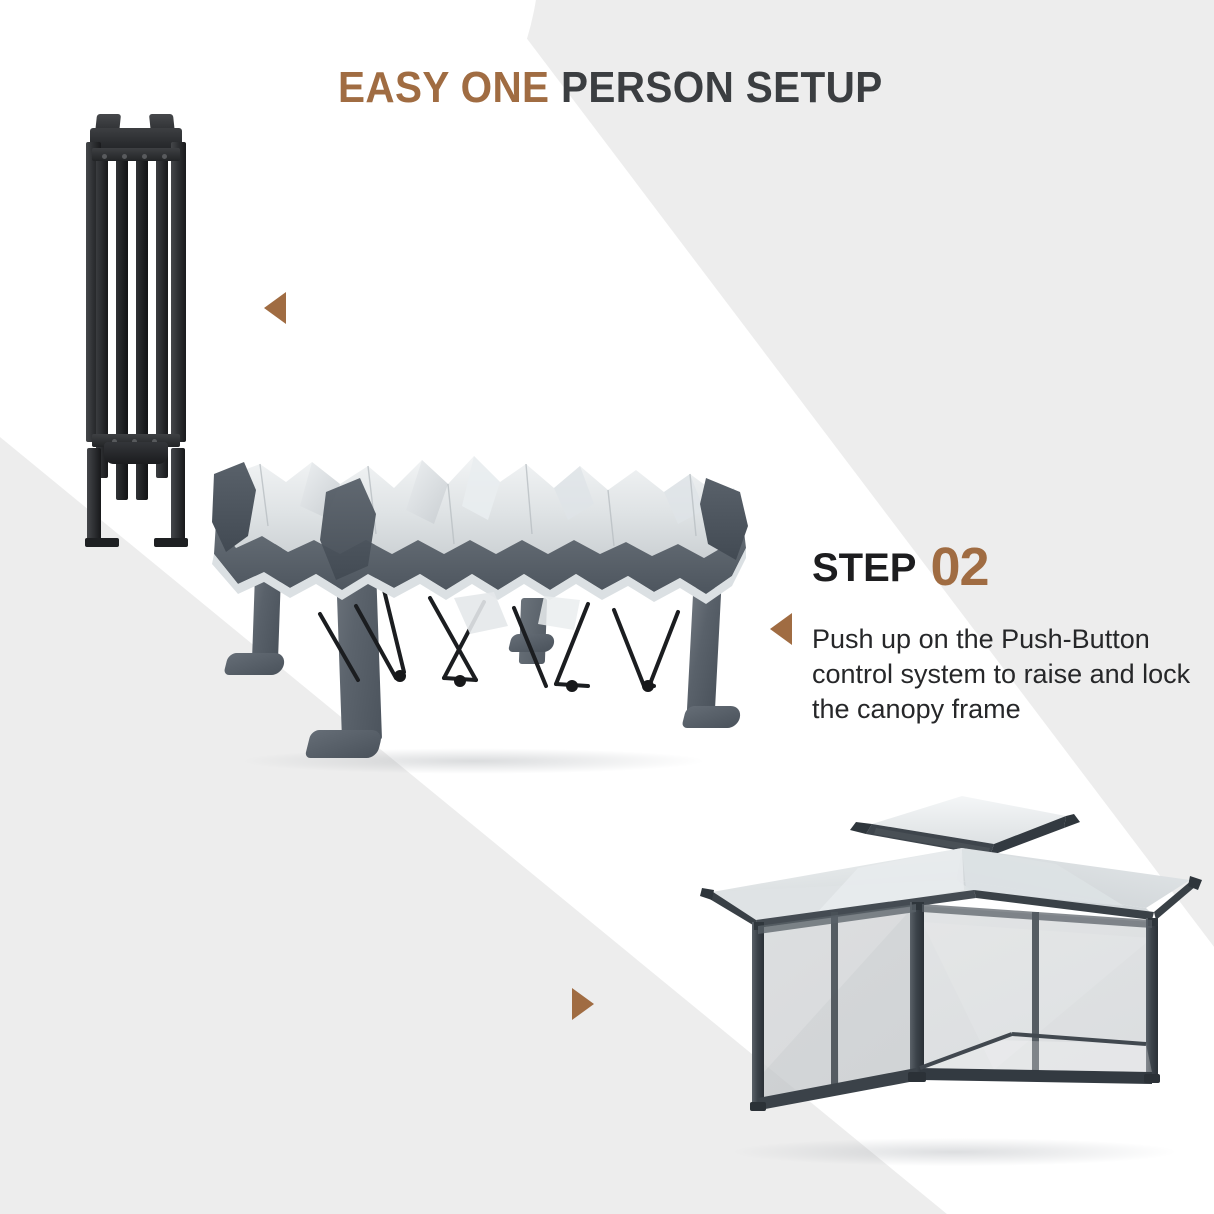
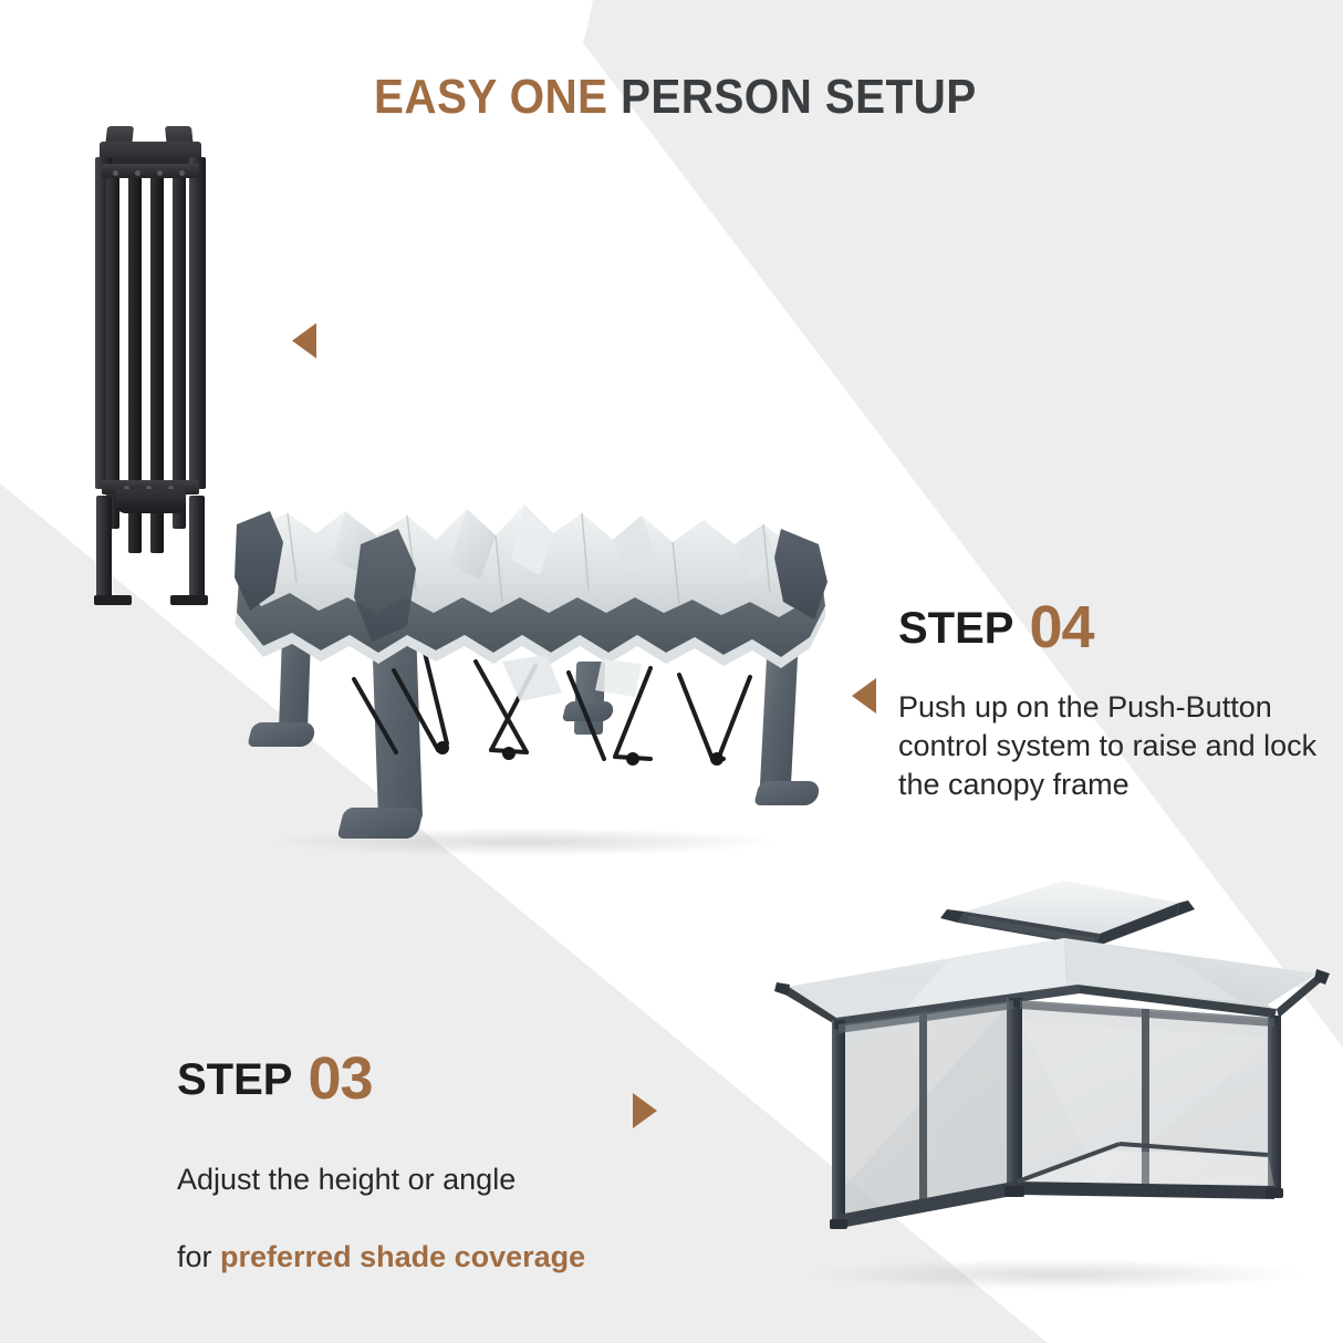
  EASY ONE PERSON SETUP
- STEP 02
+ STEP 04
  Push up on the Push-Button
  control system to raise and lock
  the canopy frame
+ STEP 03
+ Adjust the height or angle
+ for preferred shade coverage
